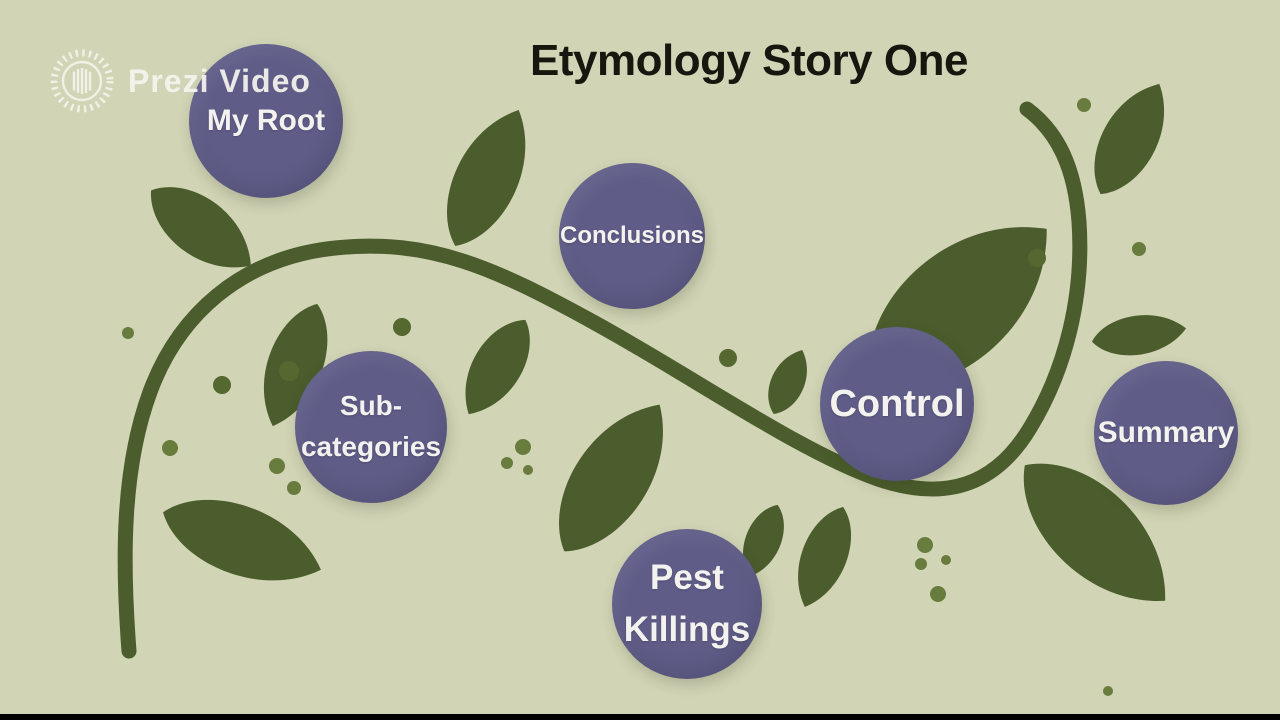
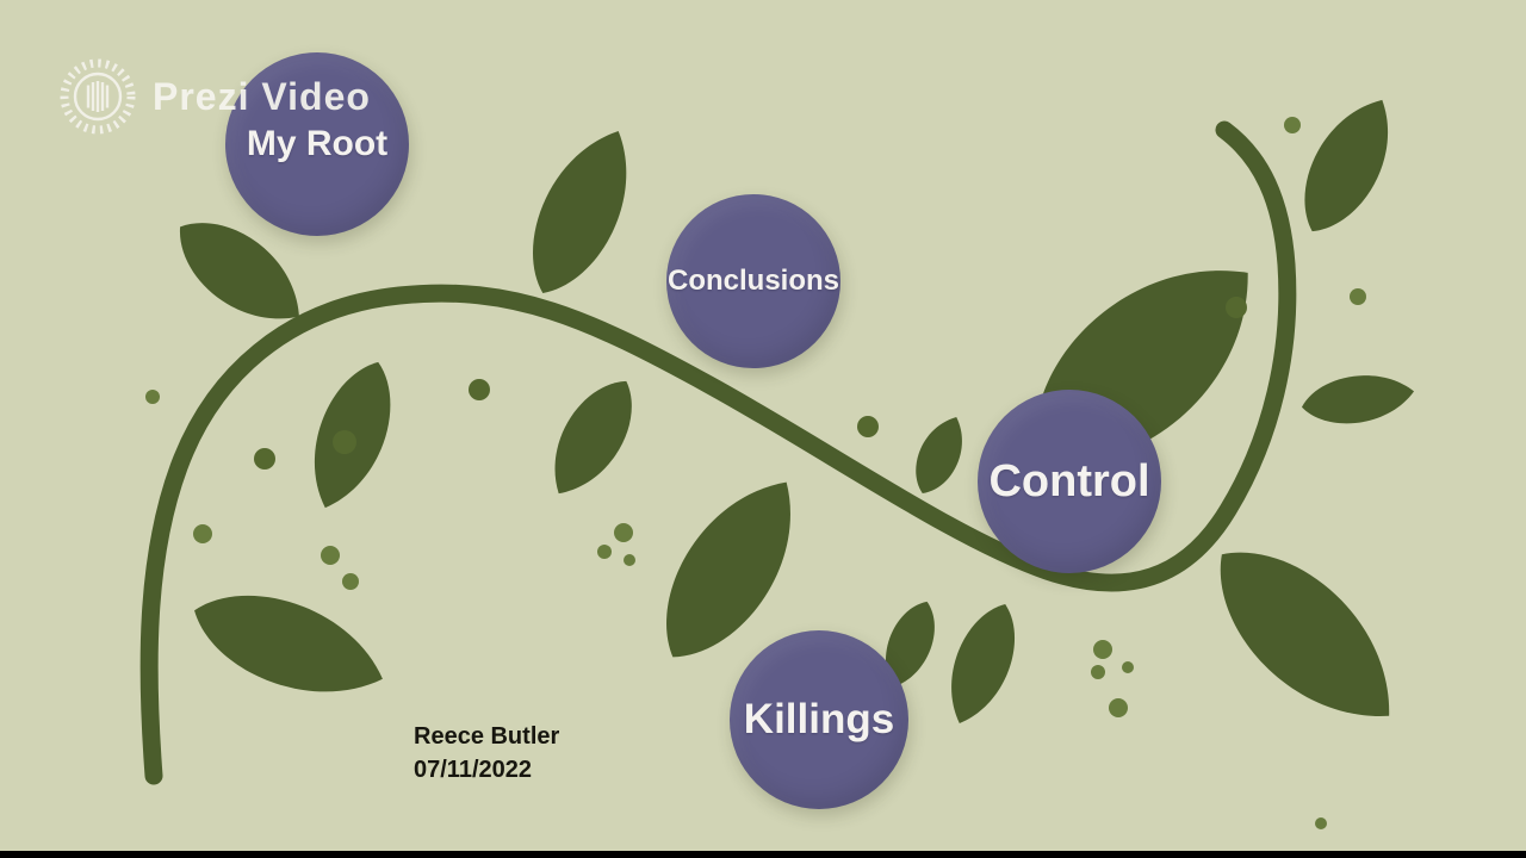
- Etymology Story One
  My Root
  Conclusions
- Sub-
- categories
  Control
- Summary
- Pest
  Killings
  Prezi Video
+ Reece Butler
+ 07/11/2022
